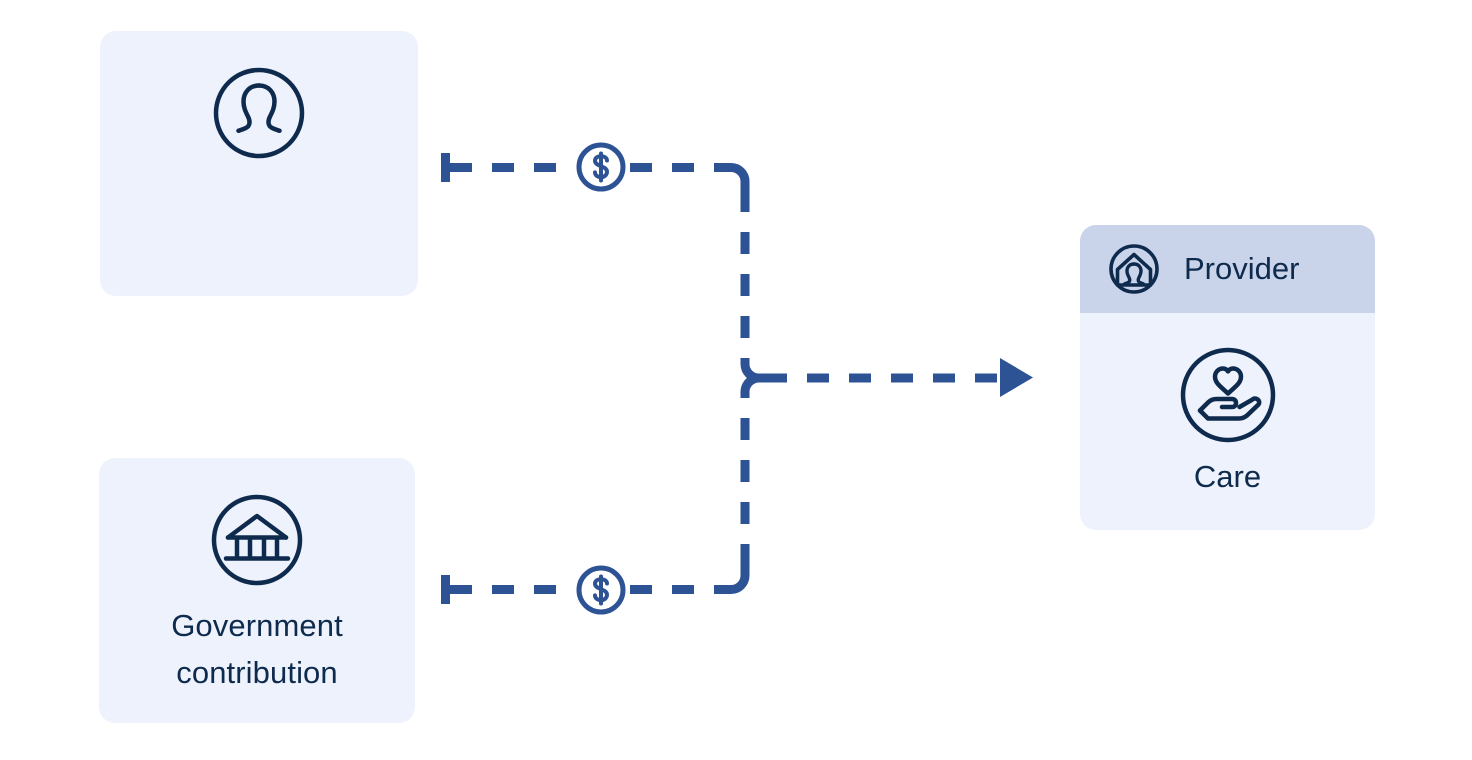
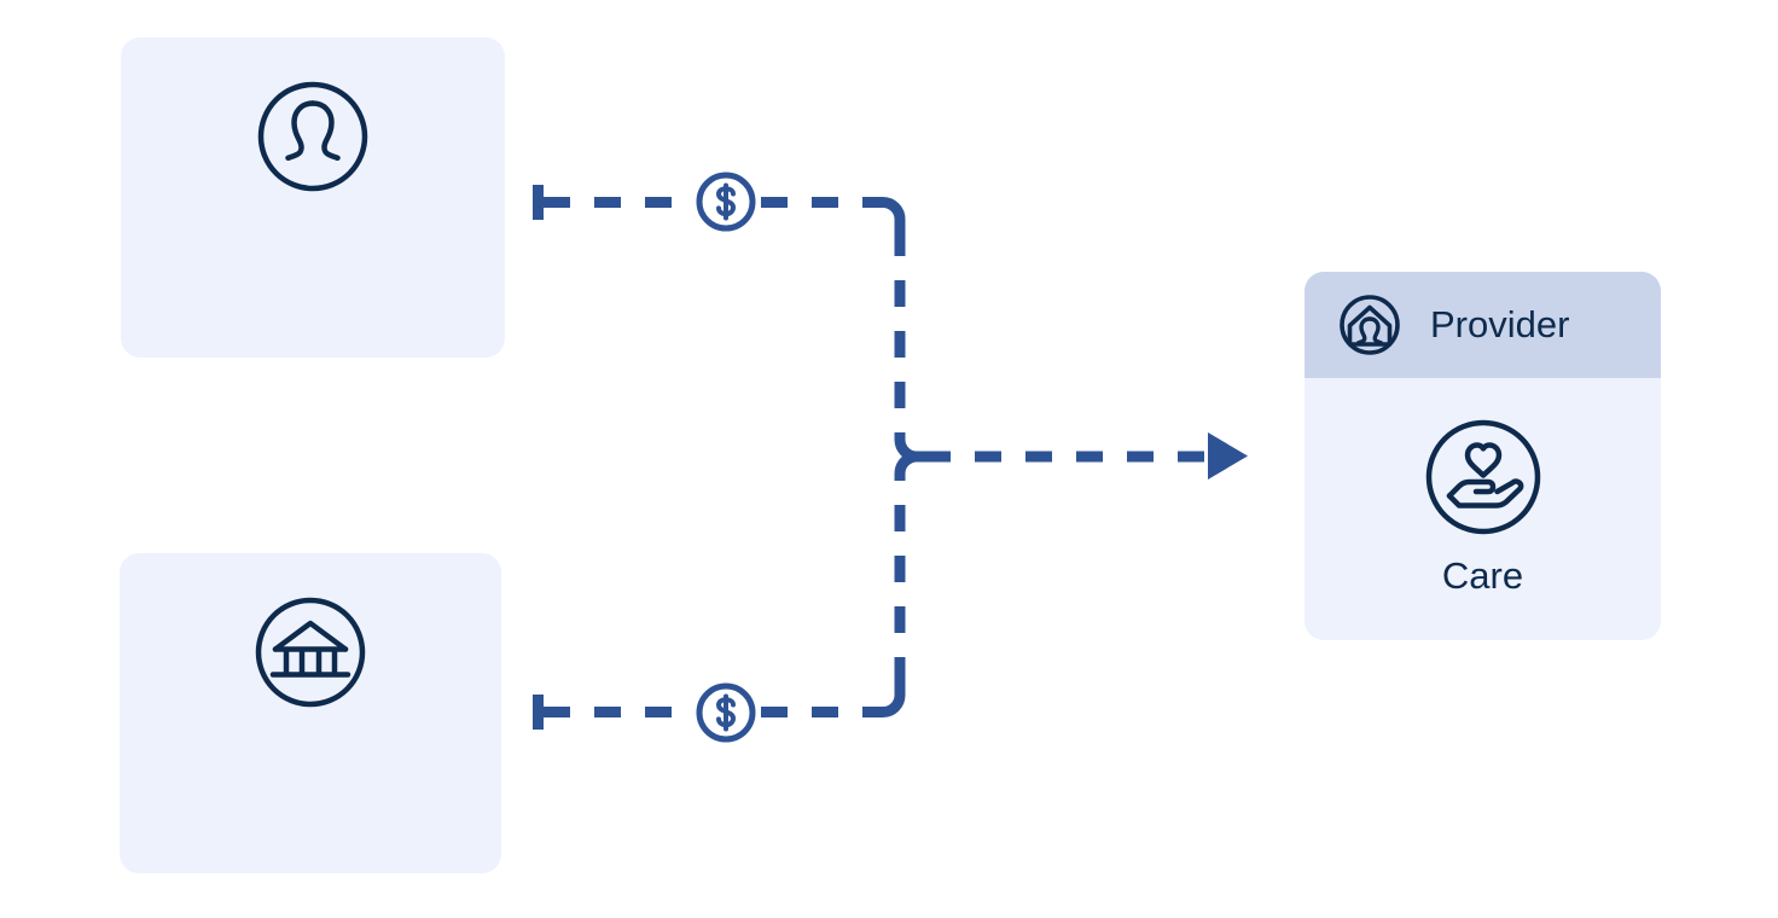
- Government contribution
  Provider
  Care
